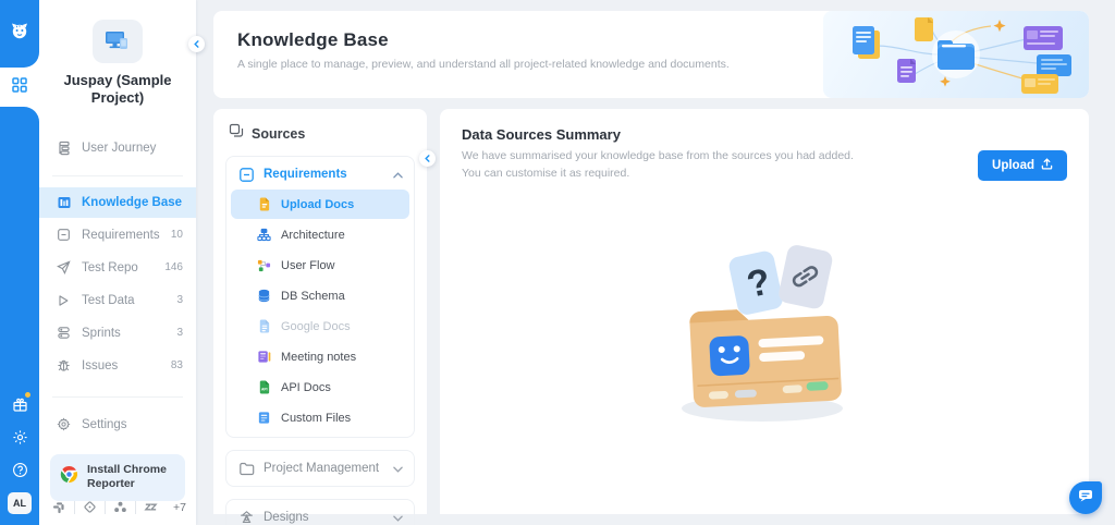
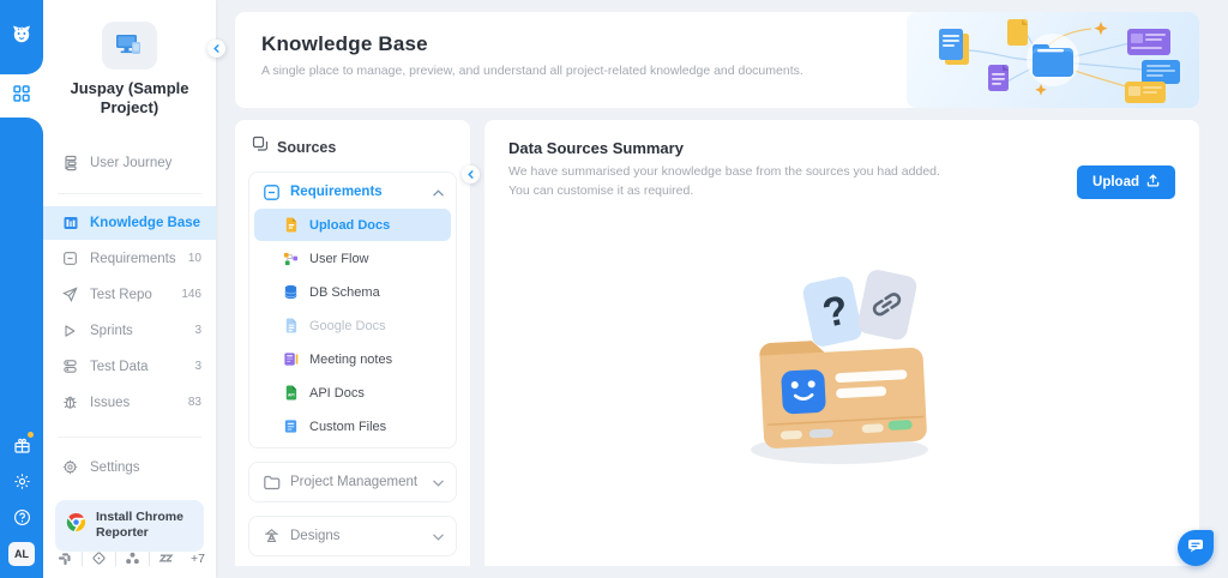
  AL
  Juspay (Sample Project)
  User Journey
  Knowledge Base
  Requirements
  10
  Test Repo
  146
- Test Data
+ Sprints
  3
- Sprints
+ Test Data
  3
  Issues
  83
  Settings
  Install Chrome Reporter
  +7
  Knowledge Base
  A single place to manage, preview, and understand all project-related knowledge and documents.
  Sources
  Requirements
  Upload Docs
- Architecture
  User Flow
  DB Schema
  Google Docs
  Meeting notes
  API Docs
  Custom Files
  Project Management
  Designs
  Data Sources Summary
  We have summarised your knowledge base from the sources you had added.
  You can customise it as required.
  Upload
